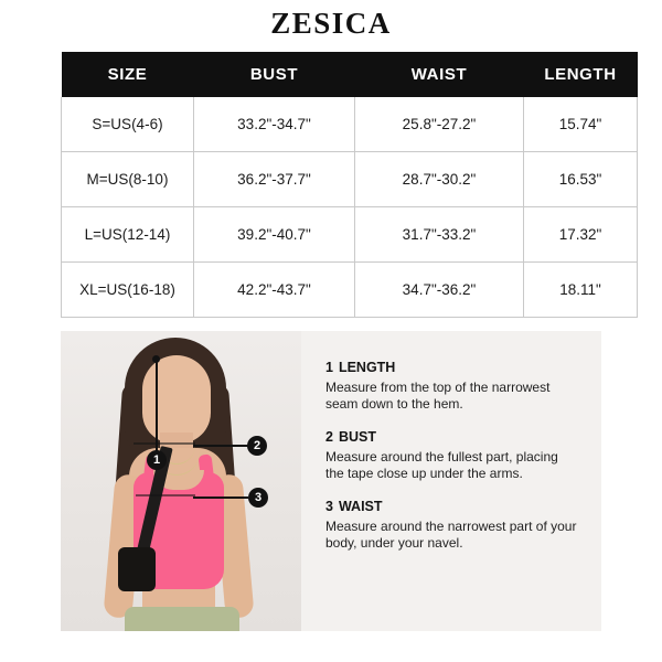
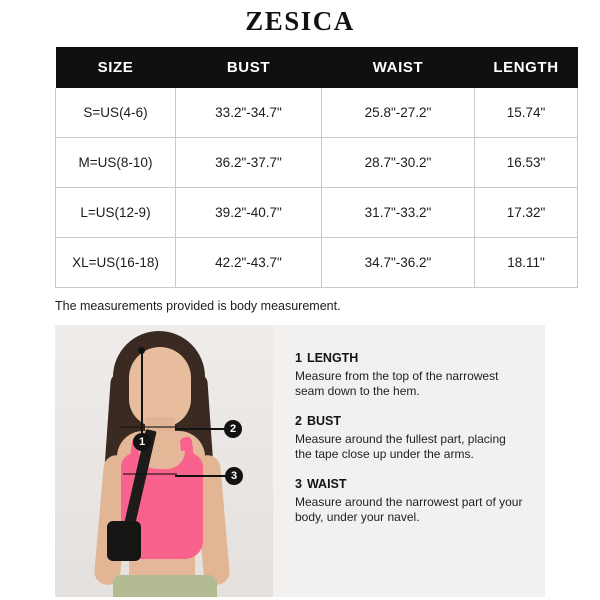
  ZESICA
  SIZE	BUST	WAIST	LENGTH
  S=US(4-6)	33.2"-34.7"	25.8"-27.2"	15.74"
  M=US(8-10)	36.2"-37.7"	28.7"-30.2"	16.53"
- L=US(12-14)	39.2"-40.7"	31.7"-33.2"	17.32"
+ L=US(12-9)	39.2"-40.7"	31.7"-33.2"	17.32"
  XL=US(16-18)	42.2"-43.7"	34.7"-36.2"	18.11"
+ The measurements provided is body measurement.
  1
  2
  3
  1 LENGTH
  Measure from the top of the narrowest seam down to the hem.
  2 BUST
  Measure around the fullest part, placing the tape close up under the arms.
  3 WAIST
  Measure around the narrowest part of your body, under your navel.
